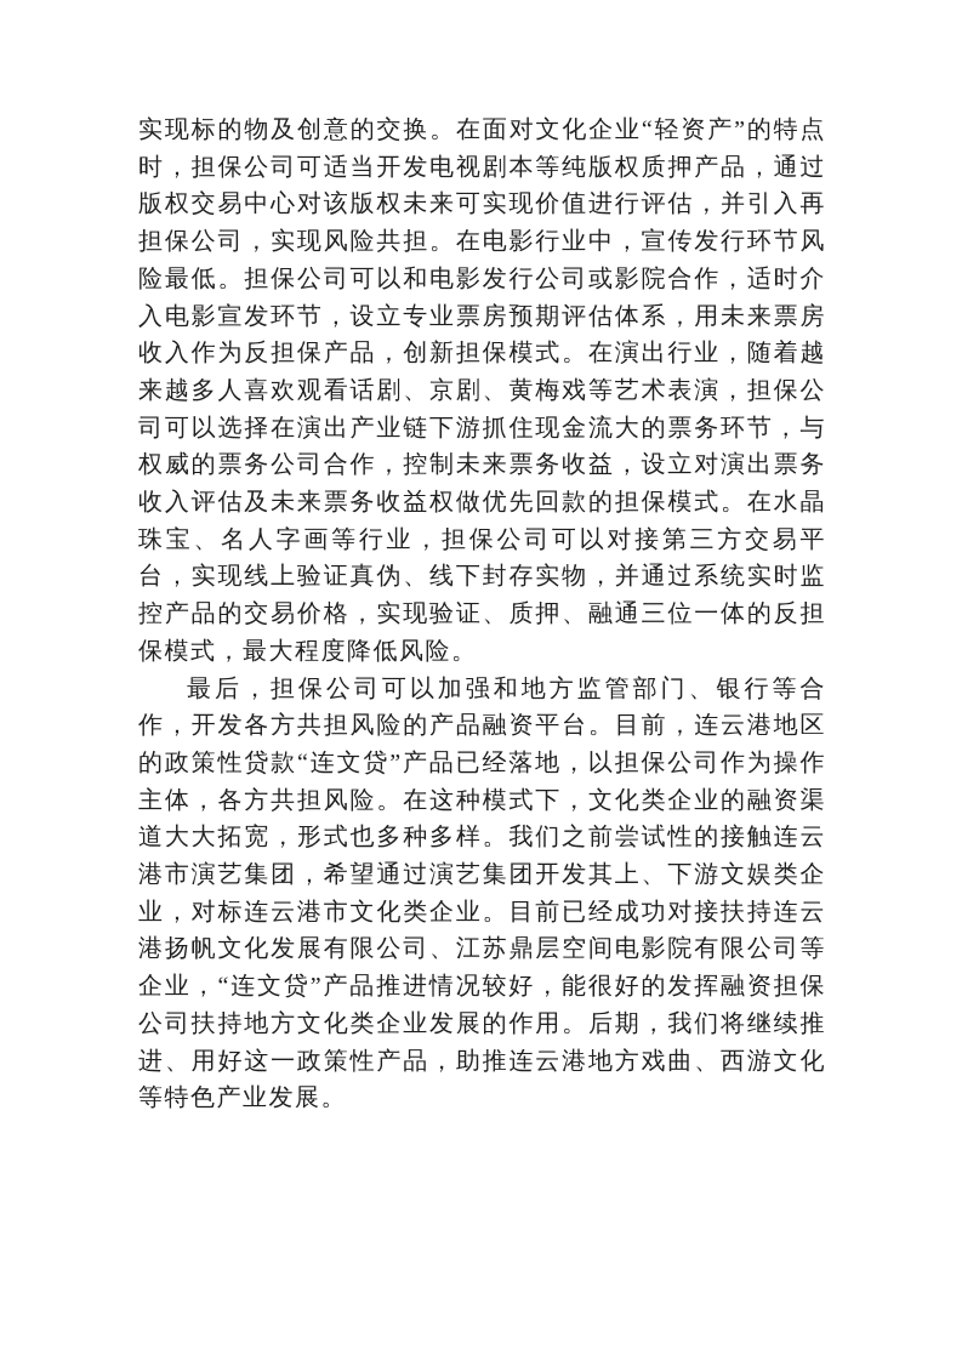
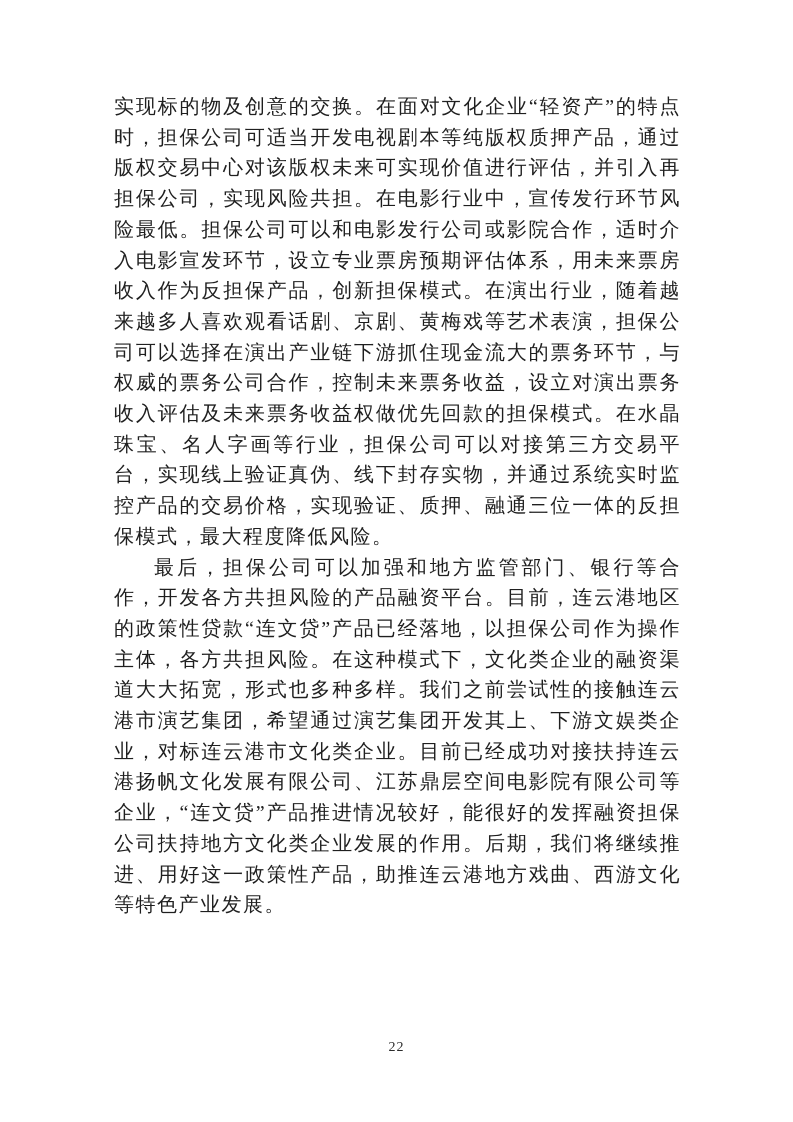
  实现标的物及创意的交换。在面对文化企业“轻资产”的特点时，担保公司可适当开发电视剧本等纯版权质押产品，通过版权交易中心对该版权未来可实现价值进行评估，并引入再担保公司，实现风险共担。在电影行业中，宣传发行环节风险最低。担保公司可以和电影发行公司或影院合作，适时介入电影宣发环节，设立专业票房预期评估体系，用未来票房收入作为反担保产品，创新担保模式。在演出行业，随着越来越多人喜欢观看话剧、京剧、黄梅戏等艺术表演，担保公司可以选择在演出产业链下游抓住现金流大的票务环节，与权威的票务公司合作，控制未来票务收益，设立对演出票务收入评估及未来票务收益权做优先回款的担保模式。在水晶珠宝、名人字画等行业，担保公司可以对接第三方交易平台，实现线上验证真伪、线下封存实物，并通过系统实时监控产品的交易价格，实现验证、质押、融通三位一体的反担保模式，最大程度降低风险。
  最后，担保公司可以加强和地方监管部门、银行等合作，开发各方共担风险的产品融资平台。目前，连云港地区的政策性贷款“连文贷”产品已经落地，以担保公司作为操作主体，各方共担风险。在这种模式下，文化类企业的融资渠道大大拓宽，形式也多种多样。我们之前尝试性的接触连云港市演艺集团，希望通过演艺集团开发其上、下游文娱类企业，对标连云港市文化类企业。目前已经成功对接扶持连云港扬帆文化发展有限公司、江苏鼎层空间电影院有限公司等企业，“连文贷”产品推进情况较好，能很好的发挥融资担保公司扶持地方文化类企业发展的作用。后期，我们将继续推进、用好这一政策性产品，助推连云港地方戏曲、西游文化等特色产业发展。
+ 22
